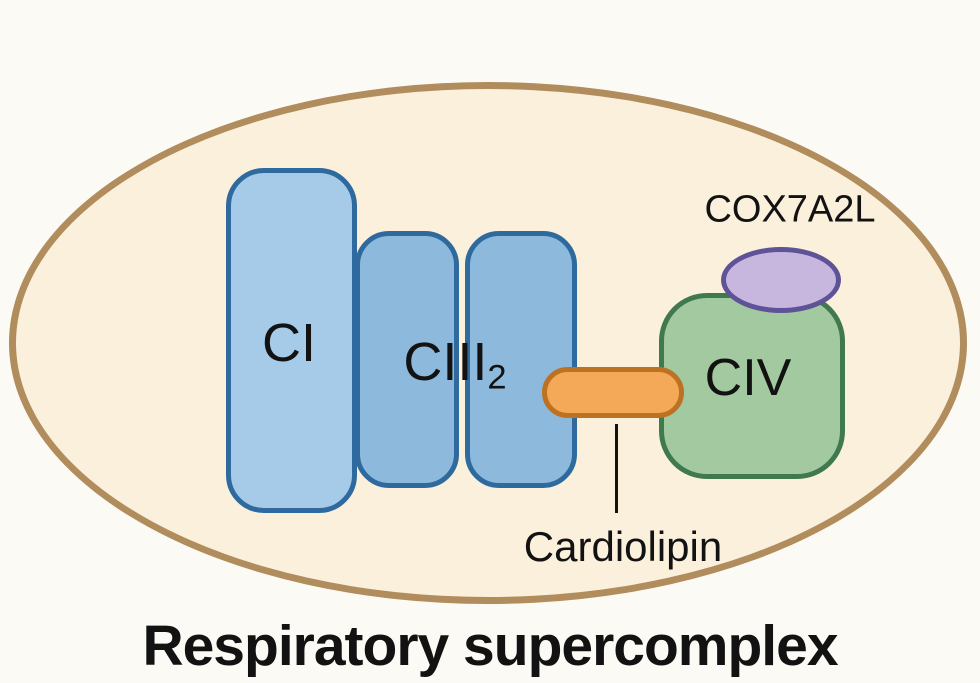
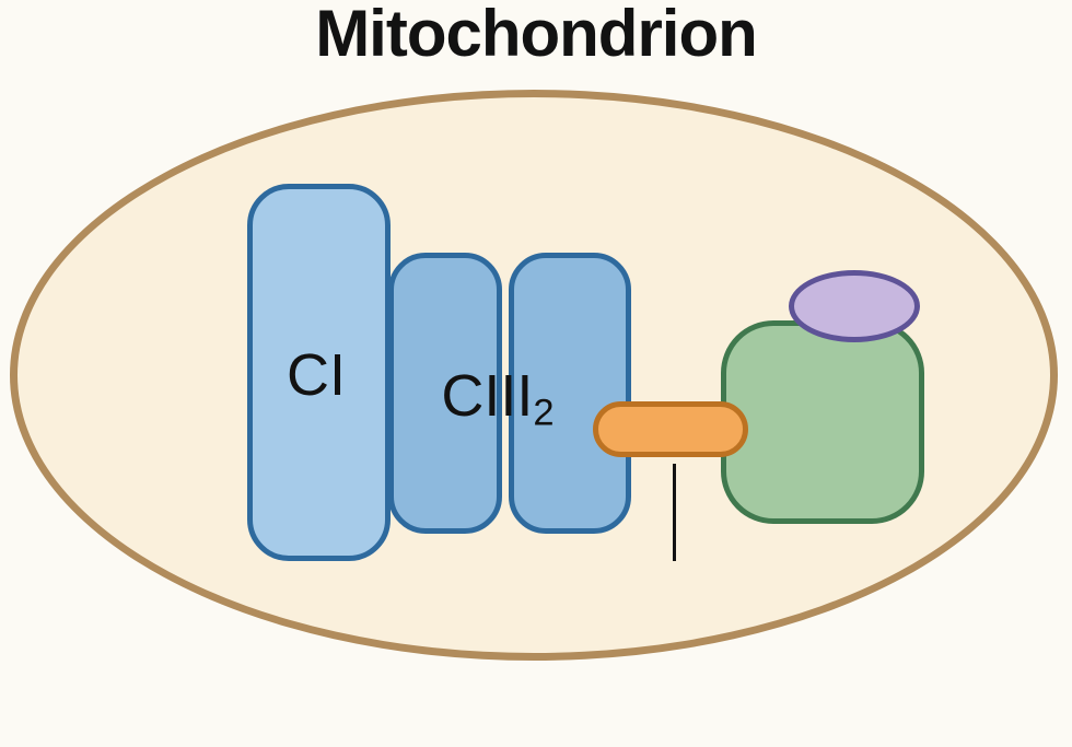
+ Mitochondrion
  CI
  CIII2
- CIV
- COX7A2L
- Cardiolipin
- Respiratory supercomplex
